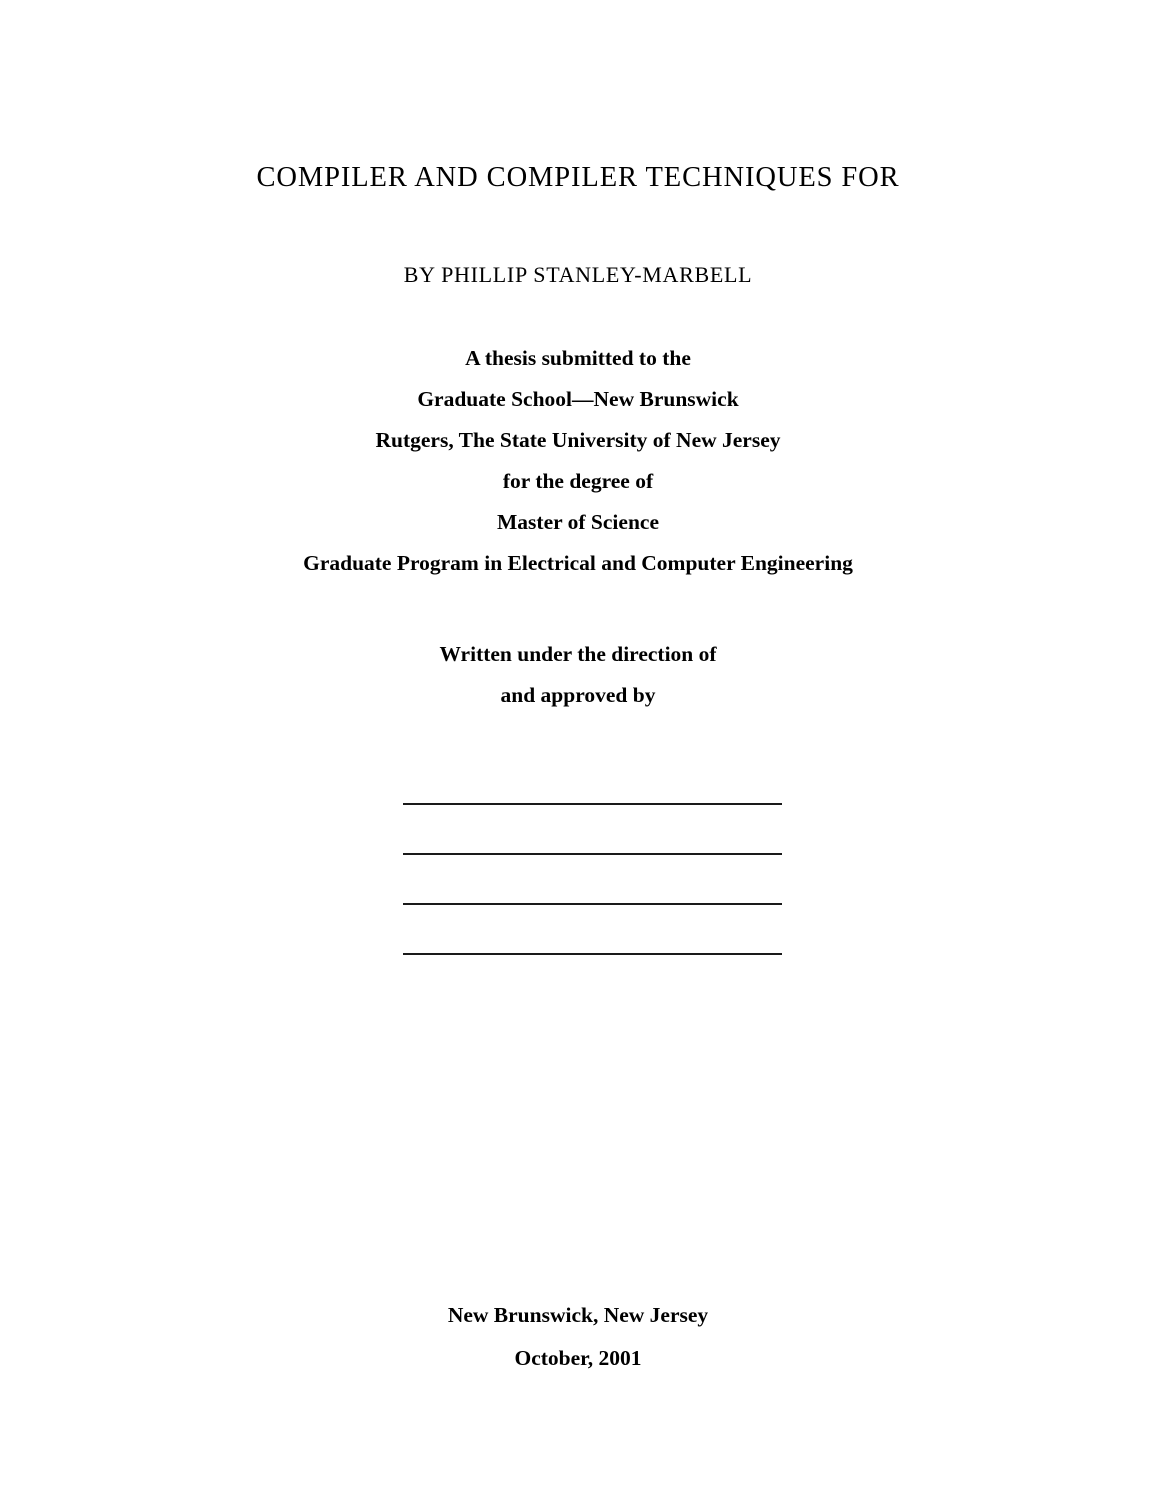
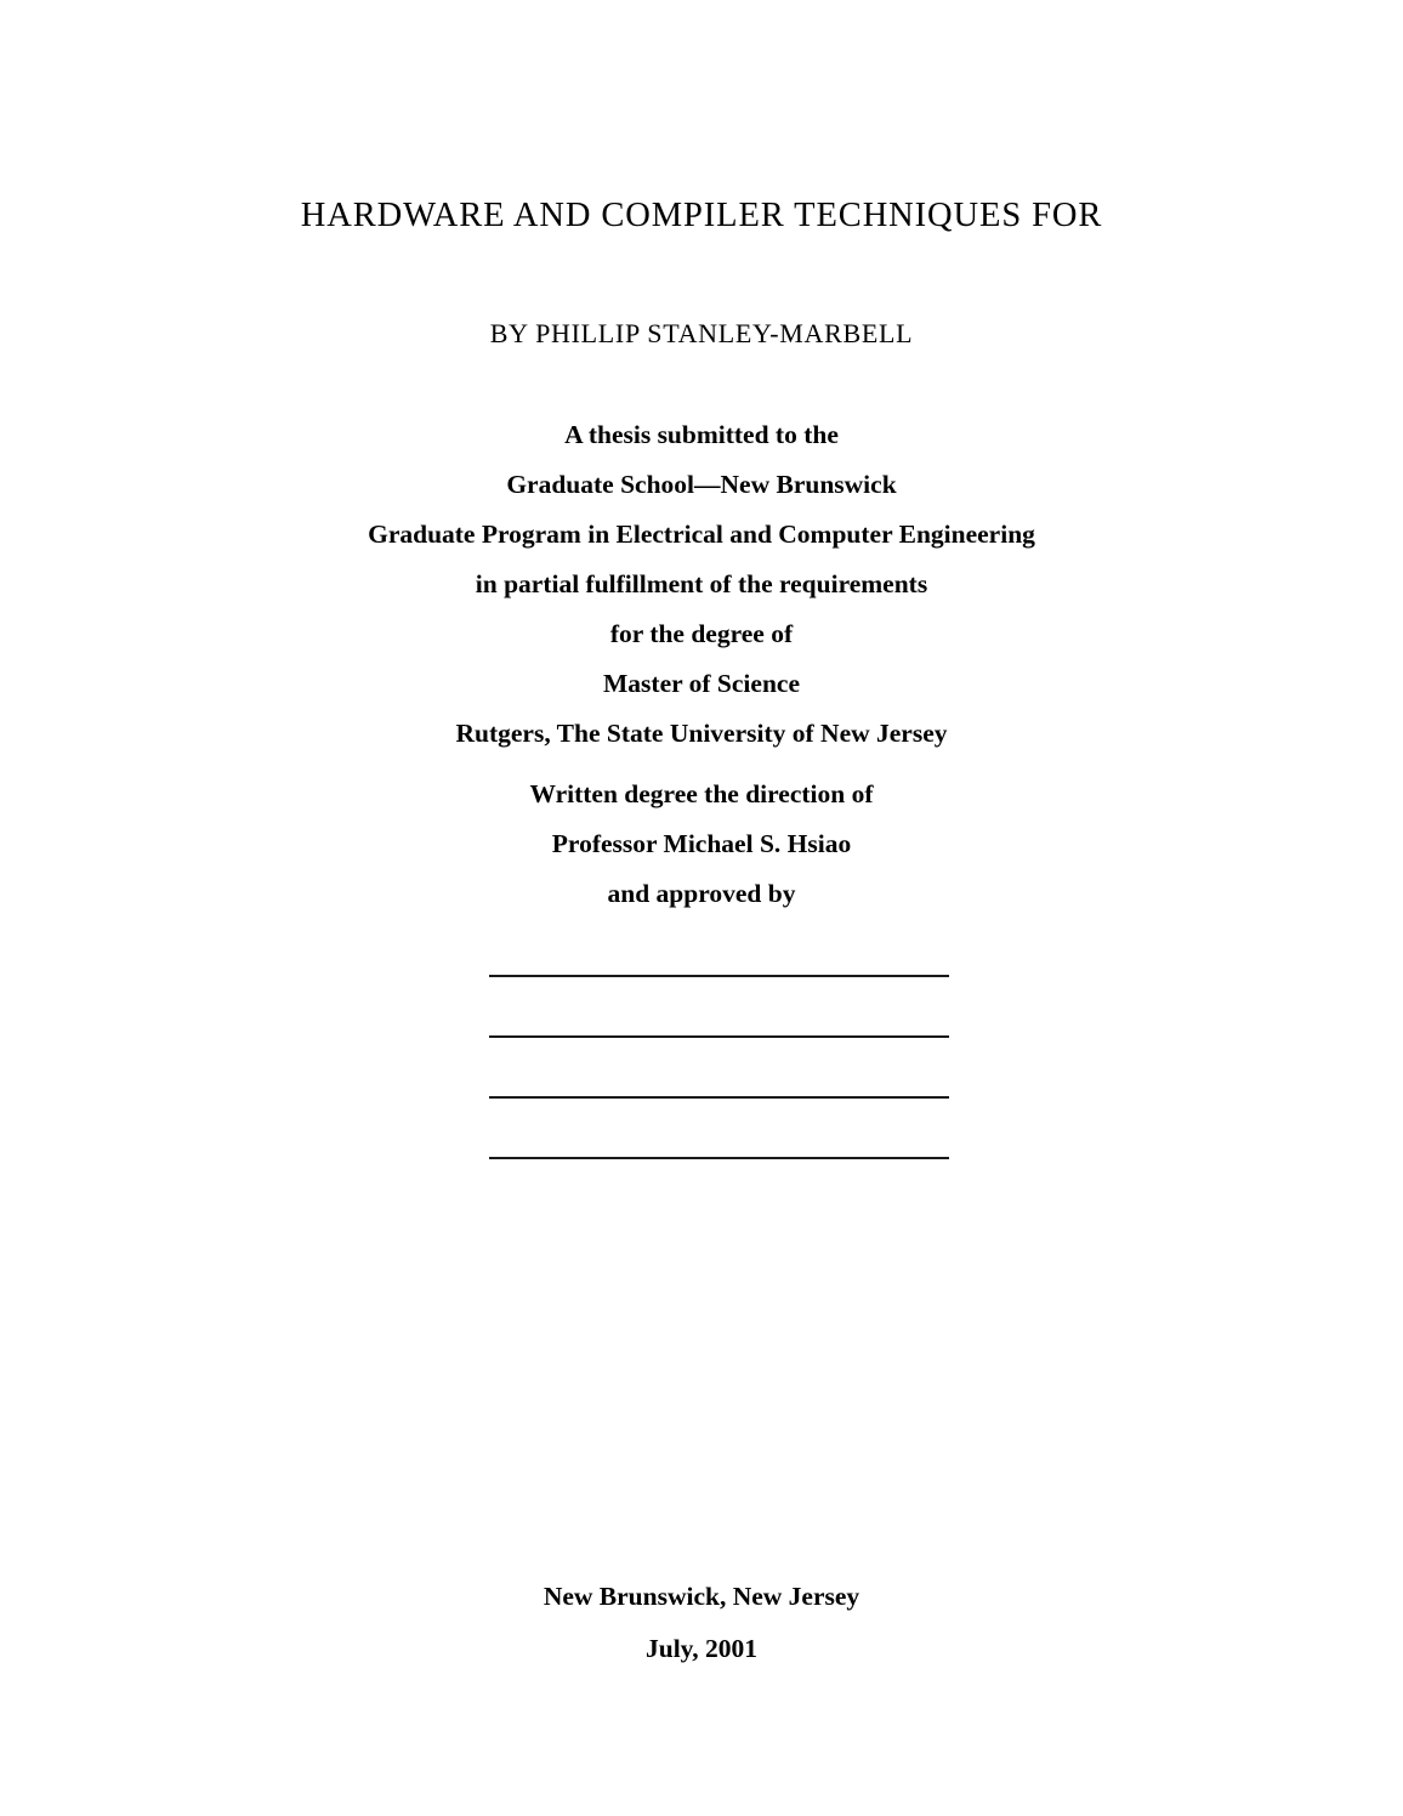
- COMPILER AND COMPILER TECHNIQUES FOR
+ HARDWARE AND COMPILER TECHNIQUES FOR
  BY PHILLIP STANLEY-MARBELL
  A thesis submitted to the
  Graduate School—New Brunswick
- Rutgers, The State University of New Jersey
+ Graduate Program in Electrical and Computer Engineering
+ in partial fulfillment of the requirements
  for the degree of
  Master of Science
- Graduate Program in Electrical and Computer Engineering
+ Rutgers, The State University of New Jersey
- Written under the direction of
+ Written degree the direction of
+ Professor Michael S. Hsiao
  and approved by
  New Brunswick, New Jersey
- October, 2001
+ July, 2001
